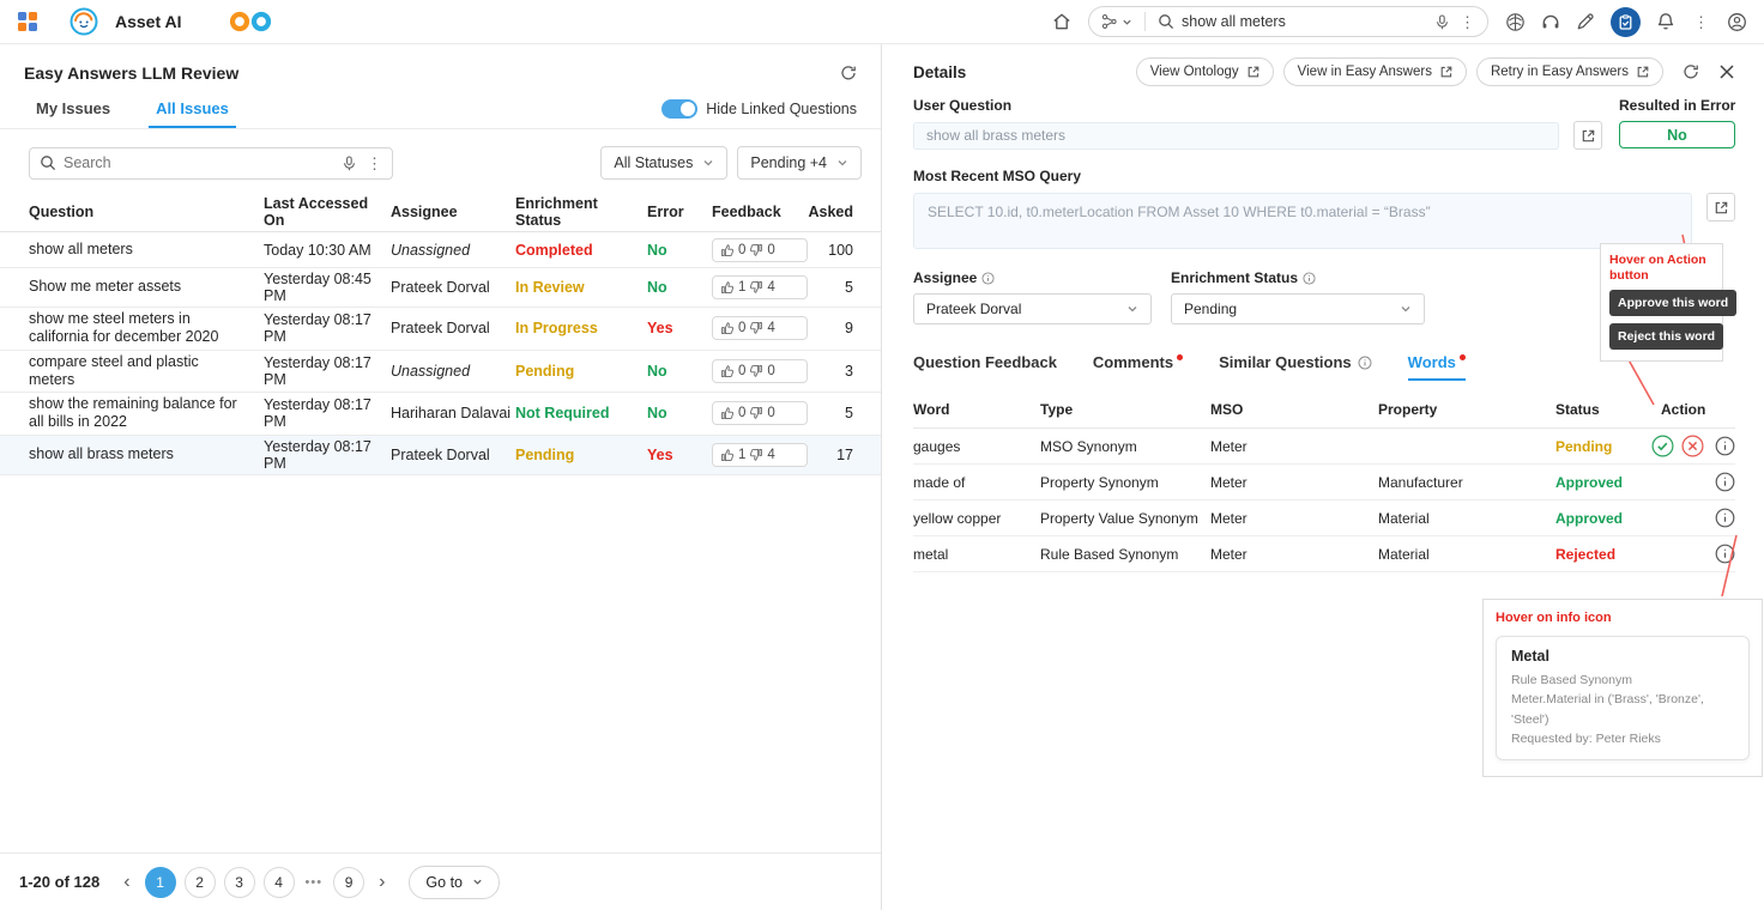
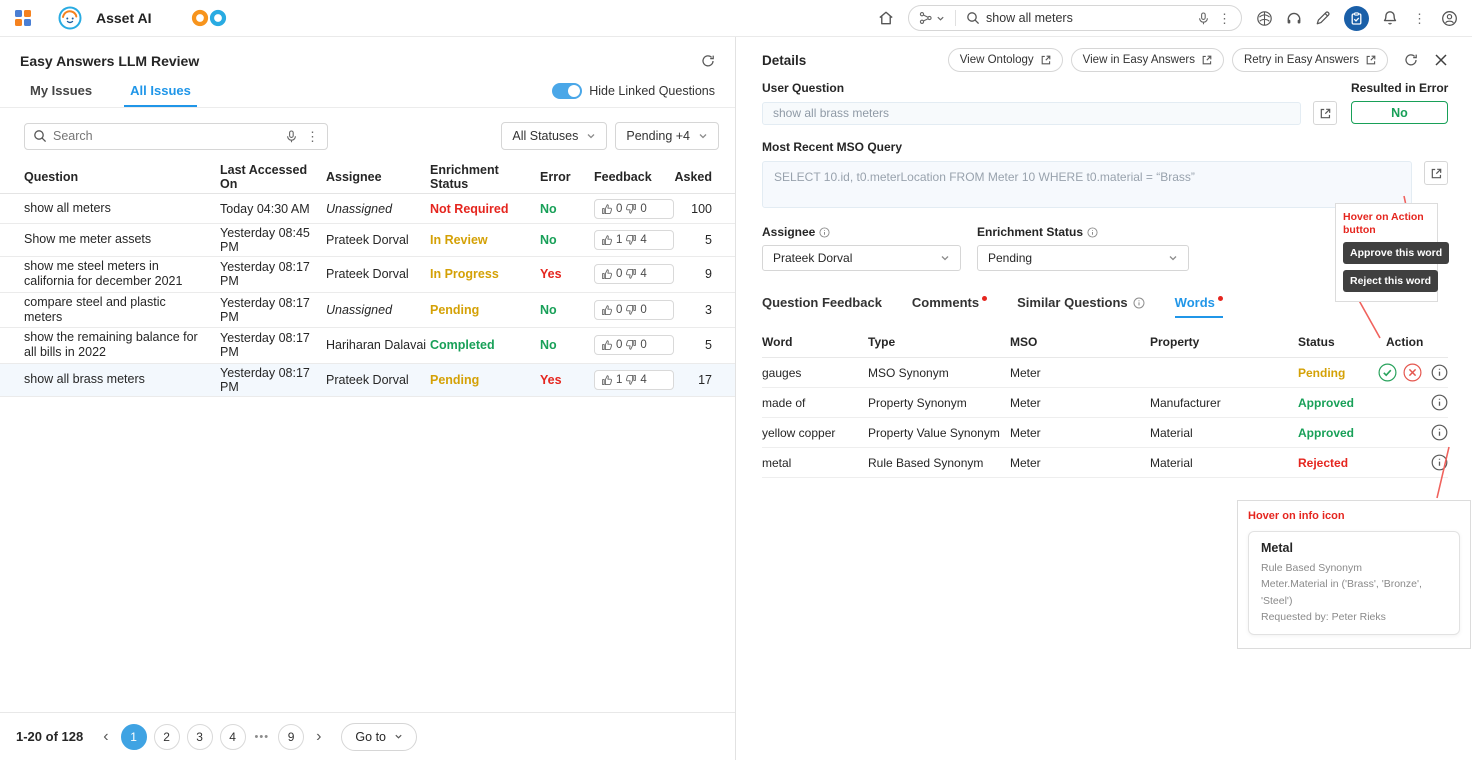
  Asset AI
  show all meters
  ⋮
  ⋮
  Easy Answers LLM Review
  My Issues
  All Issues
  Hide Linked Questions
  Search
  ⋮
  All Statuses
  Pending +4
  Question
  Last Accessed On
  Assignee
  Enrichment Status
  Error
  Feedback
  Asked
  show all meters
- Today 10:30 AM
+ Today 04:30 AM
  Unassigned
- Completed
+ Not Required
  No
  0
  0
  100
  Show me meter assets
  Yesterday 08:45 PM
  Prateek Dorval
  In Review
  No
  1
  4
  5
- show me steel meters in california for december 2020
+ show me steel meters in california for december 2021
  Yesterday 08:17 PM
  Prateek Dorval
  In Progress
  Yes
  0
  4
  9
  compare steel and plastic meters
  Yesterday 08:17 PM
  Unassigned
  Pending
  No
  0
  0
  3
  show the remaining balance for all bills in 2022
  Yesterday 08:17 PM
  Hariharan Dalavai
- Not Required
+ Completed
  No
  0
  0
  5
  show all brass meters
  Yesterday 08:17 PM
  Prateek Dorval
  Pending
  Yes
  1
  4
  17
  1-20 of 128
  ‹
  1
  2
  3
  4
  •••
  9
  ›
  Go to
  Details
  View Ontology
  View in Easy Answers
  Retry in Easy Answers
  User Question
  show all brass meters
  Resulted in Error
  No
  Most Recent MSO Query
- SELECT 10.id, t0.meterLocation FROM Asset 10 WHERE t0.material = “Brass”
+ SELECT 10.id, t0.meterLocation FROM Meter 10 WHERE t0.material = “Brass”
  Assignee
  Prateek Dorval
  Enrichment Status
  Pending
  Question Feedback
  Comments
  Similar Questions
  Words
  Word
  Type
  MSO
  Property
  Status
  Action
  gauges
  MSO Synonym
  Meter
  Pending
  made of
  Property Synonym
  Meter
  Manufacturer
  Approved
  yellow copper
  Property Value Synonym
  Meter
  Material
  Approved
  metal
  Rule Based Synonym
  Meter
  Material
  Rejected
  Hover on Action button
  Approve this word Reject this word
  Hover on info icon
  Metal
  Rule Based Synonym
  Meter.Material in ('Brass', 'Bronze', 'Steel')
  Requested by: Peter Rieks
